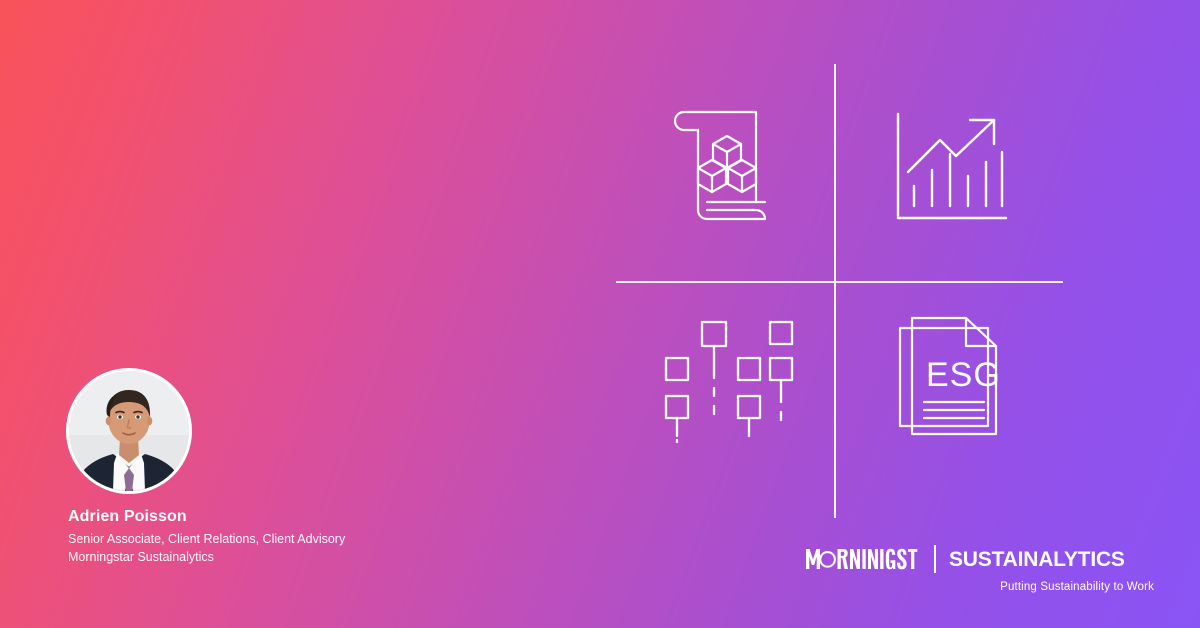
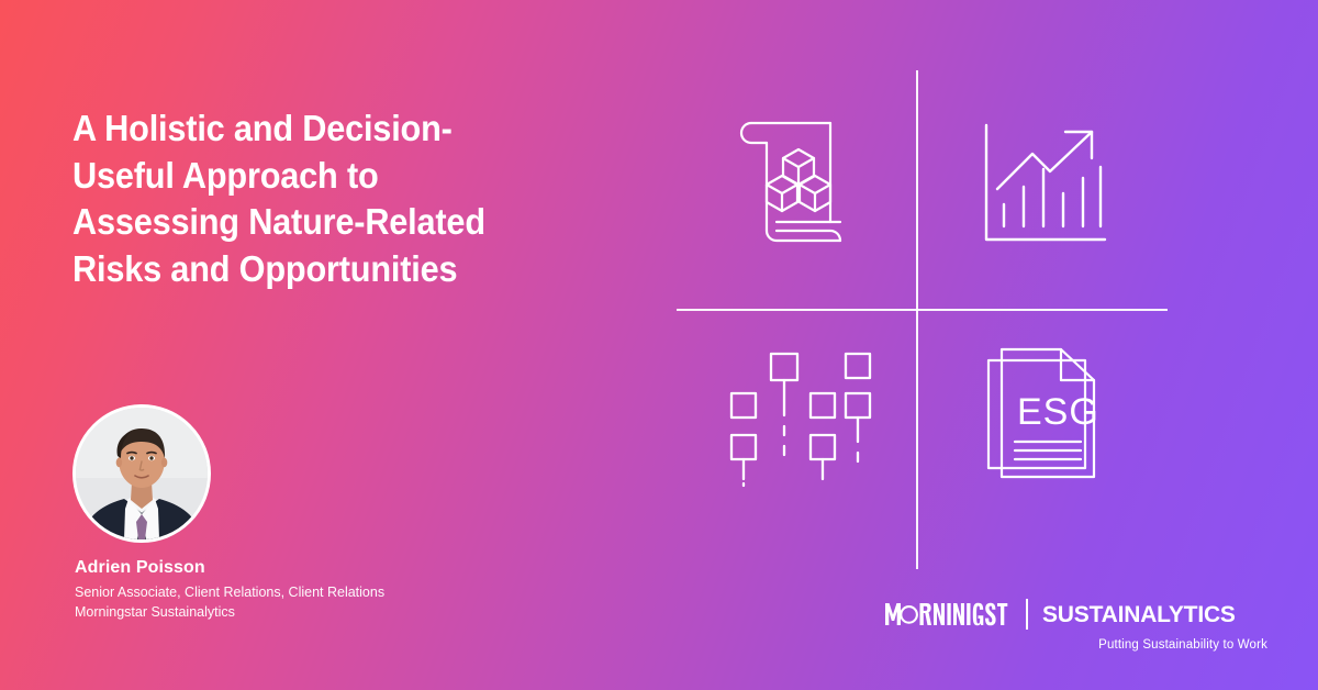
+ A Holistic and Decision-
+ Useful Approach to
+ Assessing Nature-Related
+ Risks and Opportunities
  Adrien Poisson
- Senior Associate, Client Relations, Client Advisory
+ Senior Associate, Client Relations, Client Relations
  Morningstar Sustainalytics
  ESG
  SUSTAINALYTICS
  Putting Sustainability to Work
